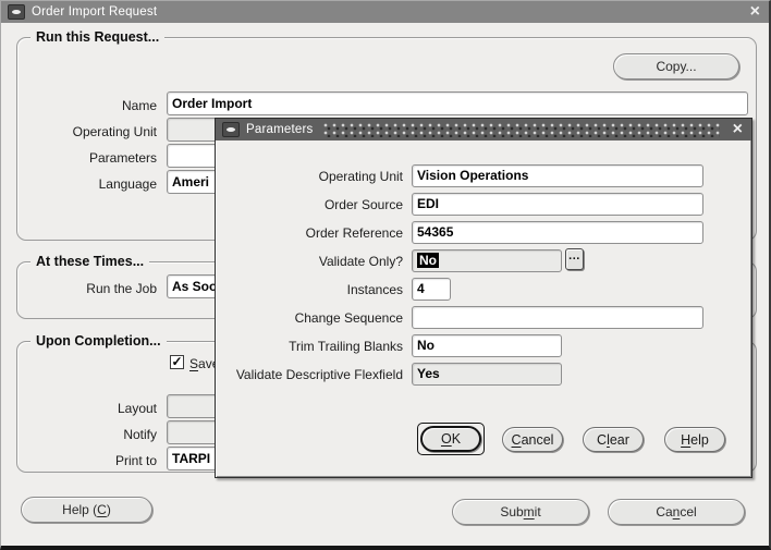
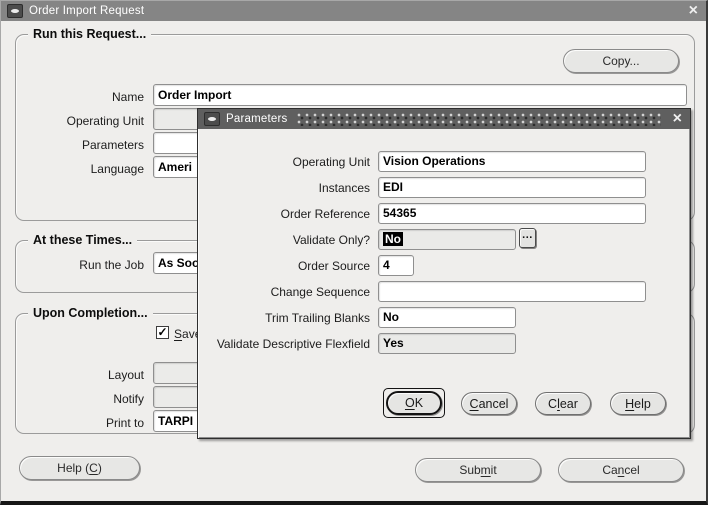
  Order Import Request
  ×
  Run this Request...
  Copy...
  Name
  Order Import
  Operating Unit
  Parameters
  Language
  Ameri
  At these Times...
  Run the Job
  As Soo
  Upon Completion...
  ✓
  Sav
  Layout
  Notify
  Print to
  TARPI
  Help (C)
  Submit
  Cancel
  Parameters
  ×
  Operating Unit
  Vision Operations
- Order Source
+ Instances
  EDI
  Order Reference
  54365
  Validate Only?
  No
  ...
- Instances
+ Order Source
  4
  Change Sequence
  Trim Trailing Blanks
  No
  Validate Descriptive Flexfield
  Yes
  OK
  Cancel
  Clear
  Help
